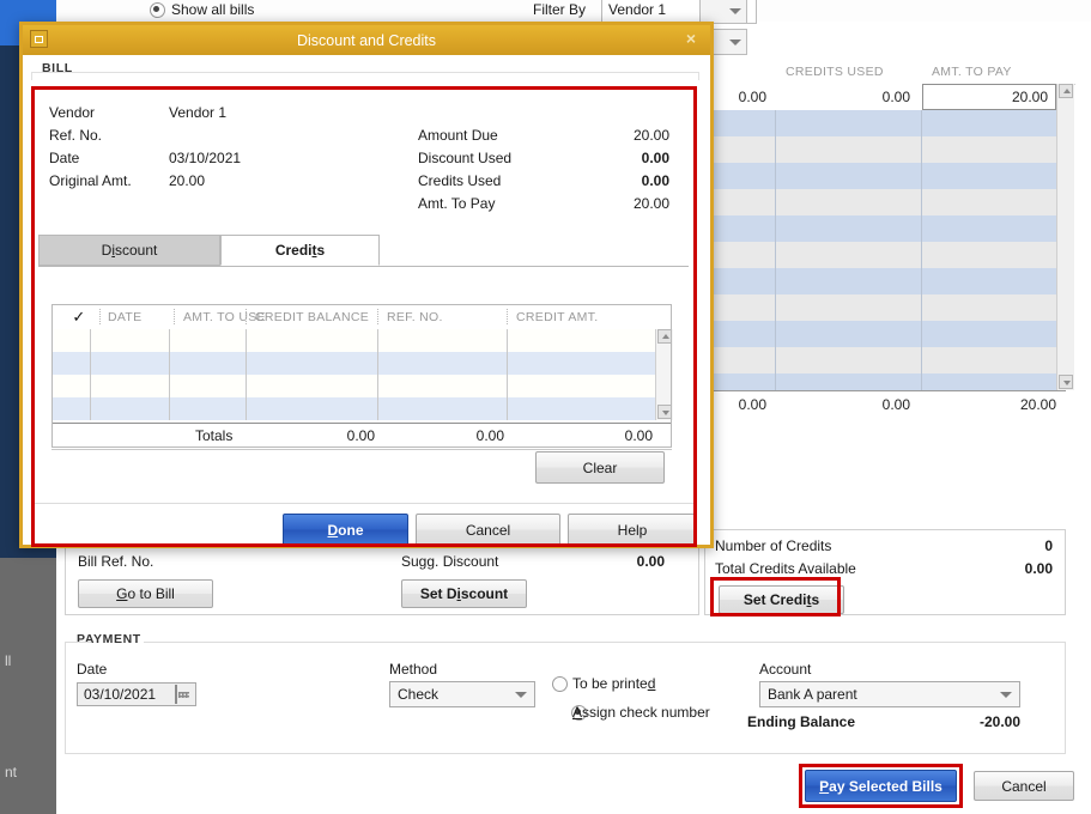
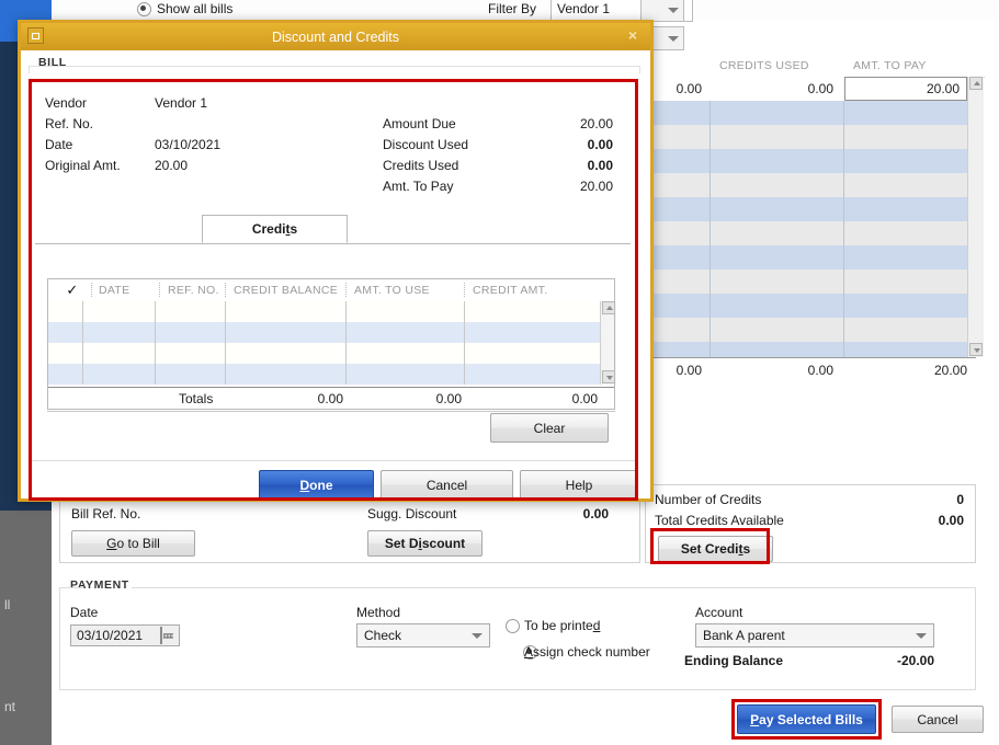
  ll
  nt
  Show all bills
  Filter By
  Vendor 1
  CREDITS USED
  AMT. TO PAY
  0.00
  0.00
  20.00
  0.00
  0.00
  20.00
  Bill Ref. No.
  Go to Bill
  Sugg. Discount
  0.00
  Set Discount
  Number of Credits
  0
  Total Credits Available
  0.00
  Set Credits
  PAYMENT
  Date
  03/10/2021
  Method
  Check
  To be printed
  Assign check number
  Account
  Bank A parent
  Ending Balance
  -20.00
  Pay Selected Bills
  Cancel
  Discount and Credits
  ×
  BILL
  Vendor
  Vendor 1
  Ref. No.
  Date
  03/10/2021
  Original Amt.
  20.00
  Amount Due
  20.00
  Discount Used
  0.00
  Credits Used
  0.00
  Amt. To Pay
  20.00
- Discount
  Credits
  ✓
  DATE
- AMT. TO USE
+ REF. NO.
  CREDIT BALANCE
- REF. NO.
+ AMT. TO USE
  CREDIT AMT.
  Totals
  0.00
  0.00
  0.00
  Clear
  Done
  Cancel
  Help
